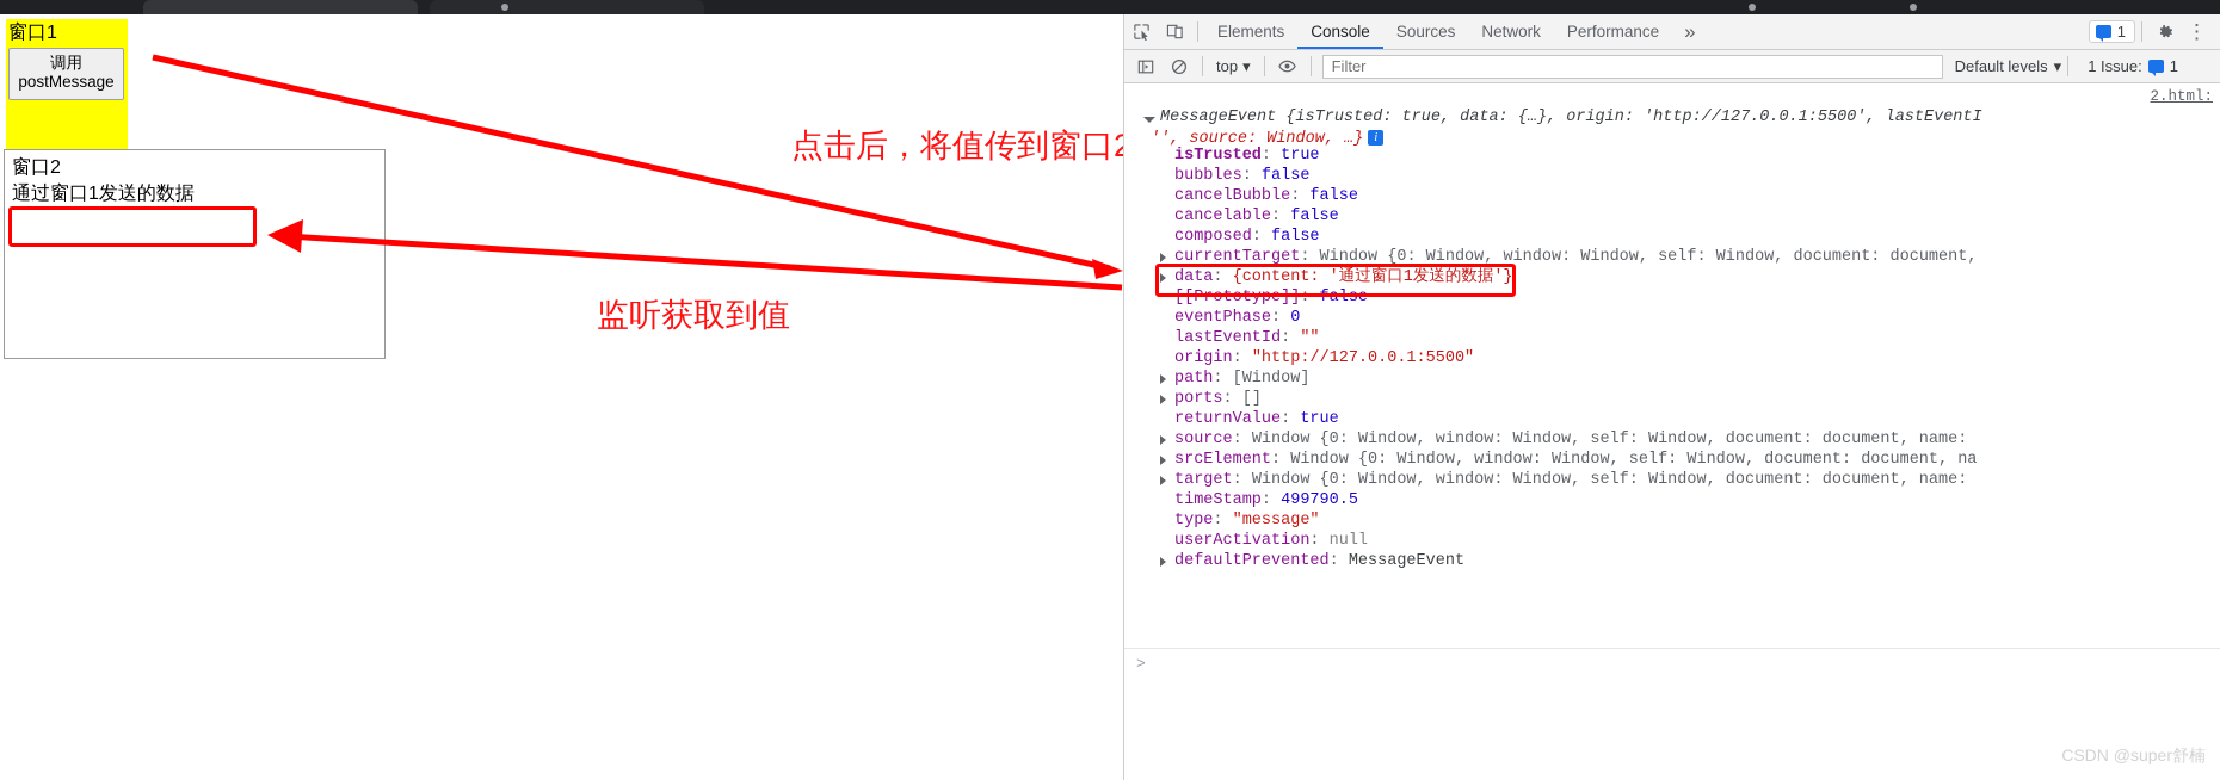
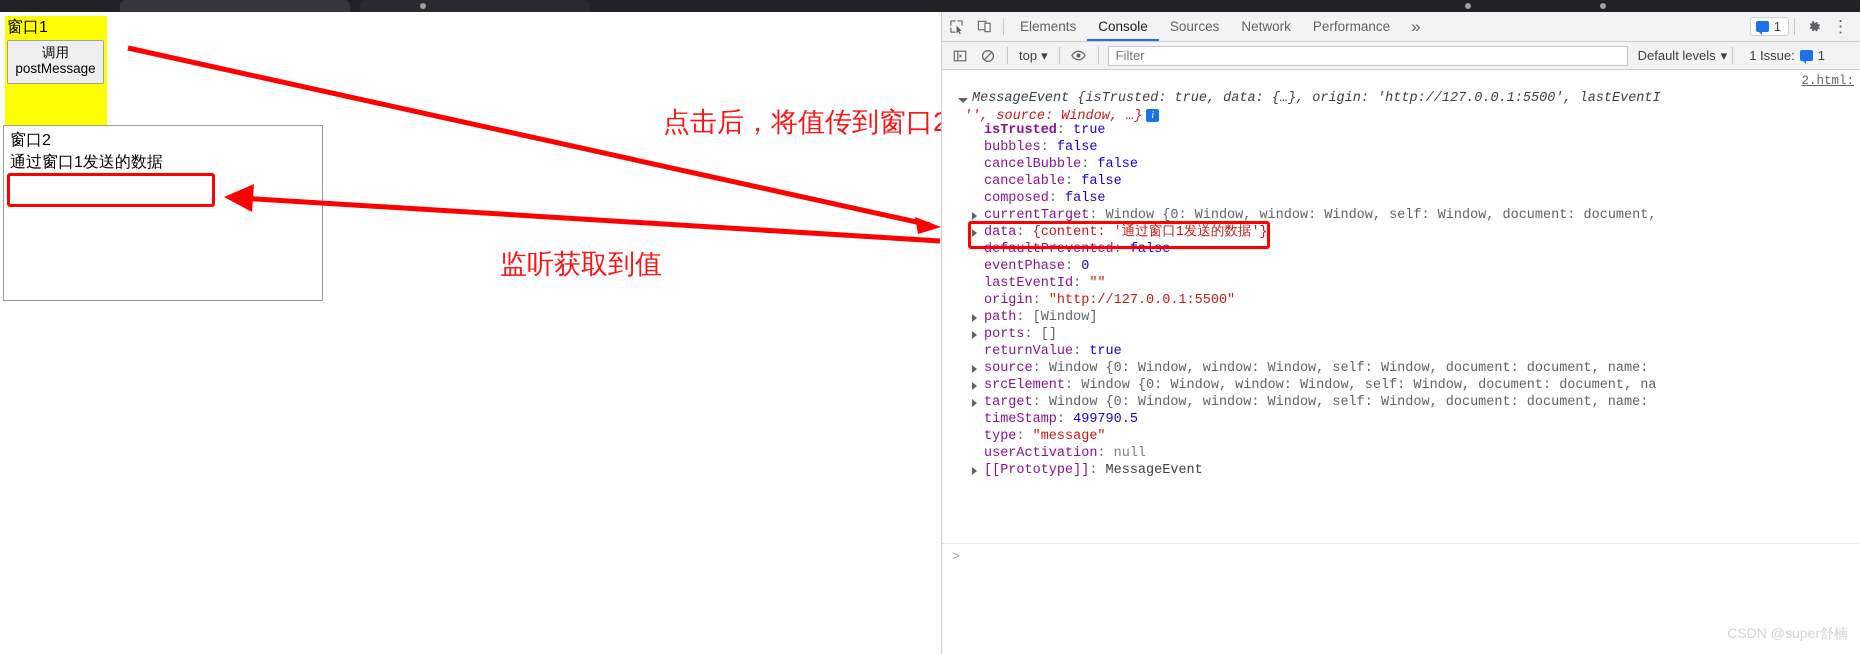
  窗口1
  调用
  postMessage
  窗口2
  通过窗口1发送的数据
  点击后，将值传到窗口
  监听获取到值
  Elements
  Console
  Sources
  Network
  Performance
  »
  1
  ⋮
  top
  ▾
  Filter
  Default levels
  ▾
  1 Issue:
  1
  2.html:
  MessageEvent {isTrusted: true, data: {…}, origin: 'http://127.0.0.1:5500', lastEventI
  '', source: Window, …} i
  isTrusted: true
  bubbles: false
  cancelBubble: false
  cancelable: false
  composed: false
  currentTarget: Window {0: Window, window: Window, self: Window, document: document,
  data: {content: '通过窗口1发送的数据'}
- [[Prototype]]: false
+ defaultPrevented: false
  eventPhase: 0
  lastEventId: ""
  origin: "http://127.0.0.1:5500"
  path: [Window]
  ports: []
  returnValue: true
  source: Window {0: Window, window: Window, self: Window, document: document, name:
  srcElement: Window {0: Window, window: Window, self: Window, document: document, na
  target: Window {0: Window, window: Window, self: Window, document: document, name:
  timeStamp: 499790.5
  type: "message"
  userActivation: null
- defaultPrevented: MessageEvent
+ [[Prototype]]: MessageEvent
  >
  CSDN @super舒楠
